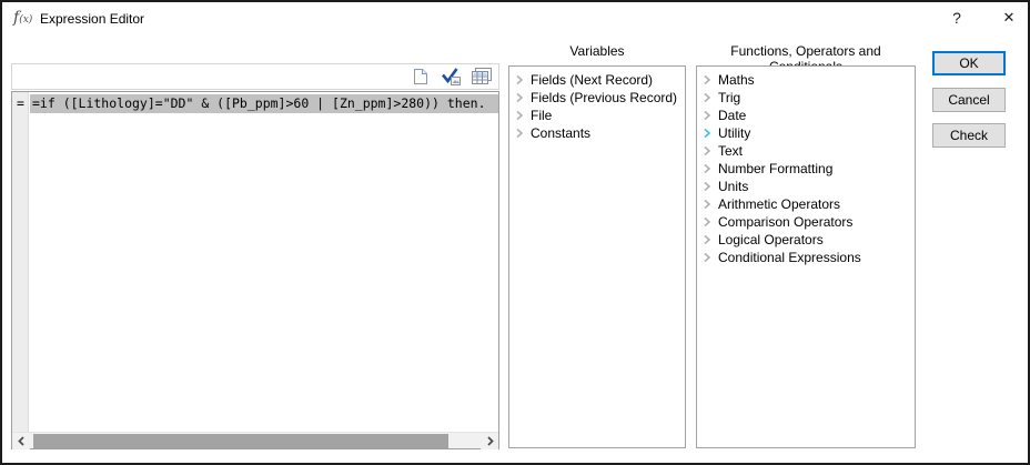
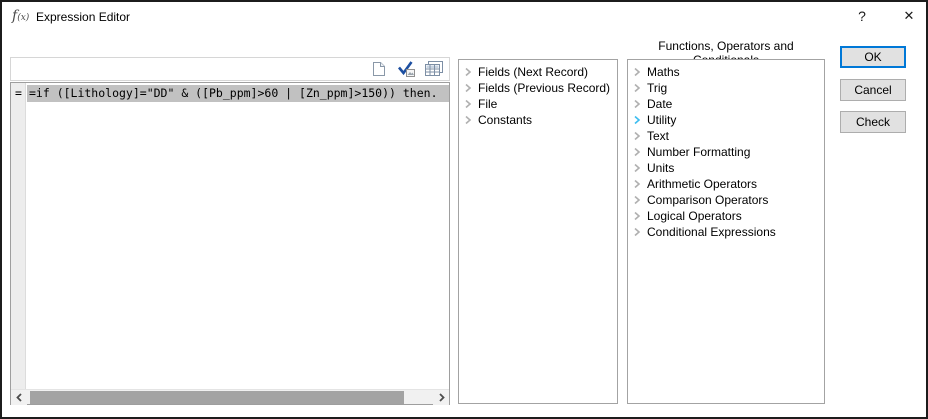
  f(x)
  Expression Editor
  ?
  ✕
  =
- =if ([Lithology]="DD" & ([Pb_ppm]>60 | [Zn_ppm]>280)) then.
+ =if ([Lithology]="DD" & ([Pb_ppm]>60 | [Zn_ppm]>150)) then.
- Variables
  Fields (Next Record)
  Fields (Previous Record)
  File
  Constants
  Maths
  Trig
  Date
  Utility
  Text
  Number Formatting
  Units
  Arithmetic Operators
  Comparison Operators
  Logical Operators
  Conditional Expressions
  OK
  Cancel
  Check
